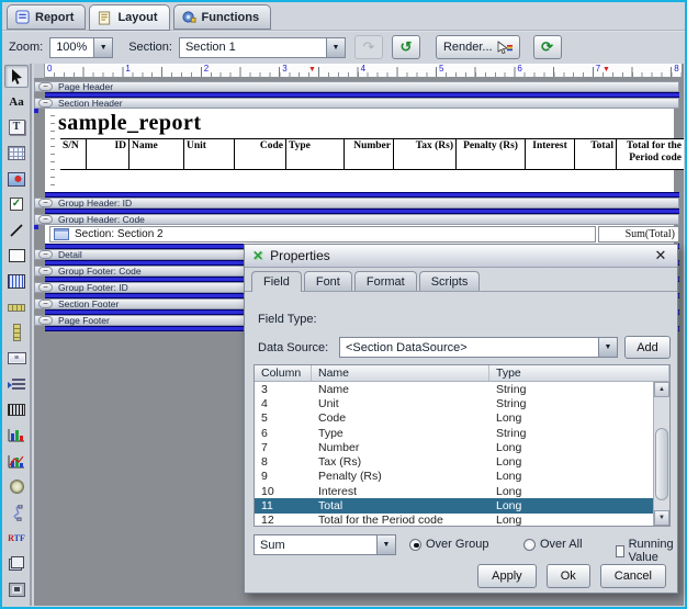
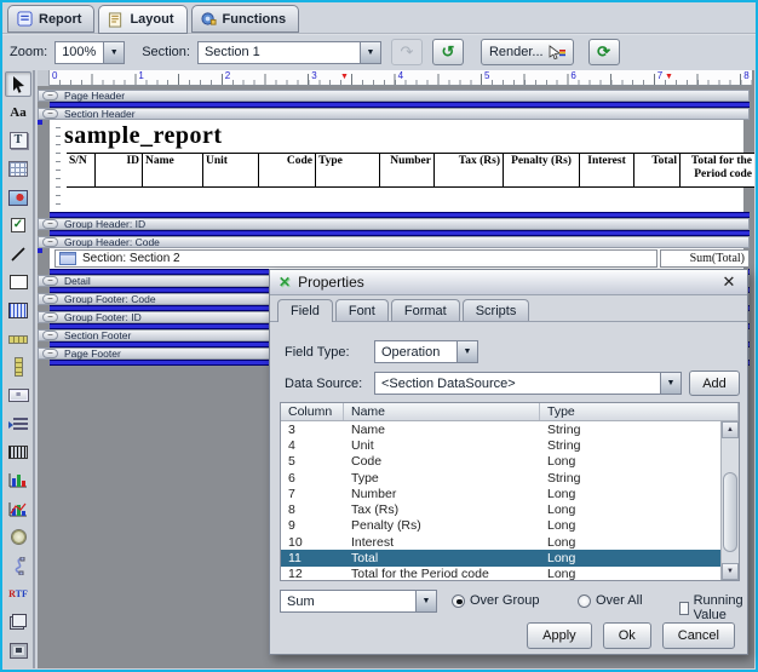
  Report
  Layout
  Functions
  Zoom:
  100%
  Section:
  Section 1
  ↷
  ↺
  Render...
  ⟳
  Aa
  T
  ✓
  RTF
  0
  1
  2
  3
  4
  5
  6
  7
  8
  −
  Page Header
  −
  Section Header
  sample_report
  S/N
  ID
  Name
  Unit
  Code
  Type
  Number
  Tax (Rs)
  Penalty (Rs)
  Interest
  Total
  Total for the Period code
  −
  Group Header: ID
  −
  Group Header: Code
  Section: Section 2
  Sum(Total)
  −
  Detail
  −
  Group Footer: Code
  −
  Group Footer: ID
  −
  Section Footer
  −
  Page Footer
  ✕
  Properties
  ✕
  Field
  Font
  Format
  Scripts
  Field Type:
+ Operation
  Data Source:
  <Section DataSource>
  Add
  Column
  Name
  Type
  3
  Name
  String
  4
  Unit
  String
  5
  Code
  Long
  6
  Type
  String
  7
  Number
  Long
  8
  Tax (Rs)
  Long
  9
  Penalty (Rs)
  Long
  10
  Interest
  Long
  11
  Total
  Long
  12
  Total for the Period code
  Long
  Sum
  Over Group
  Over All
  Running Value
  Apply
  Ok
  Cancel
